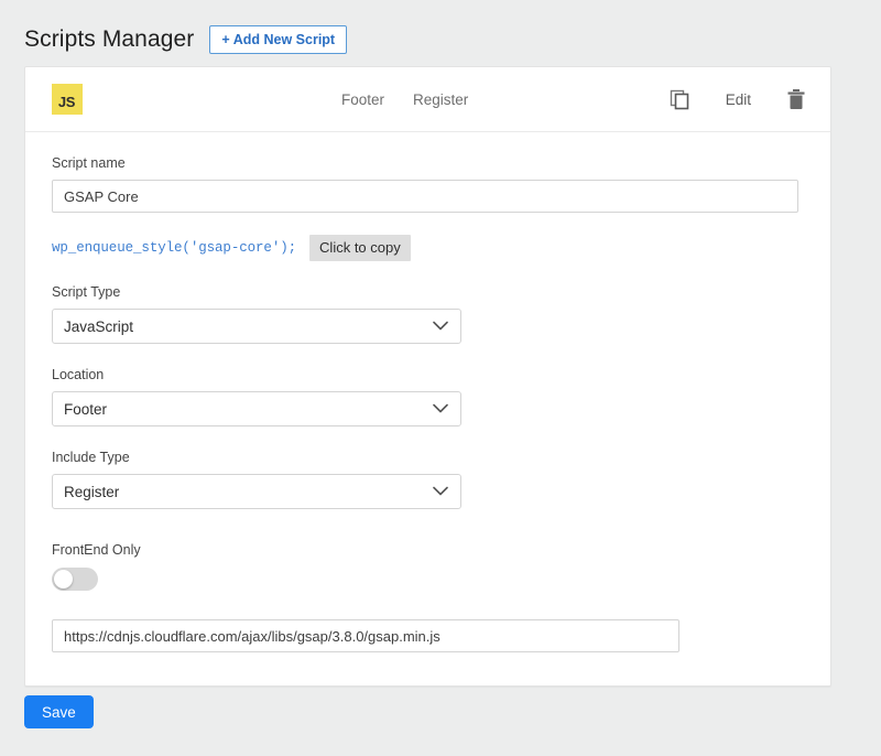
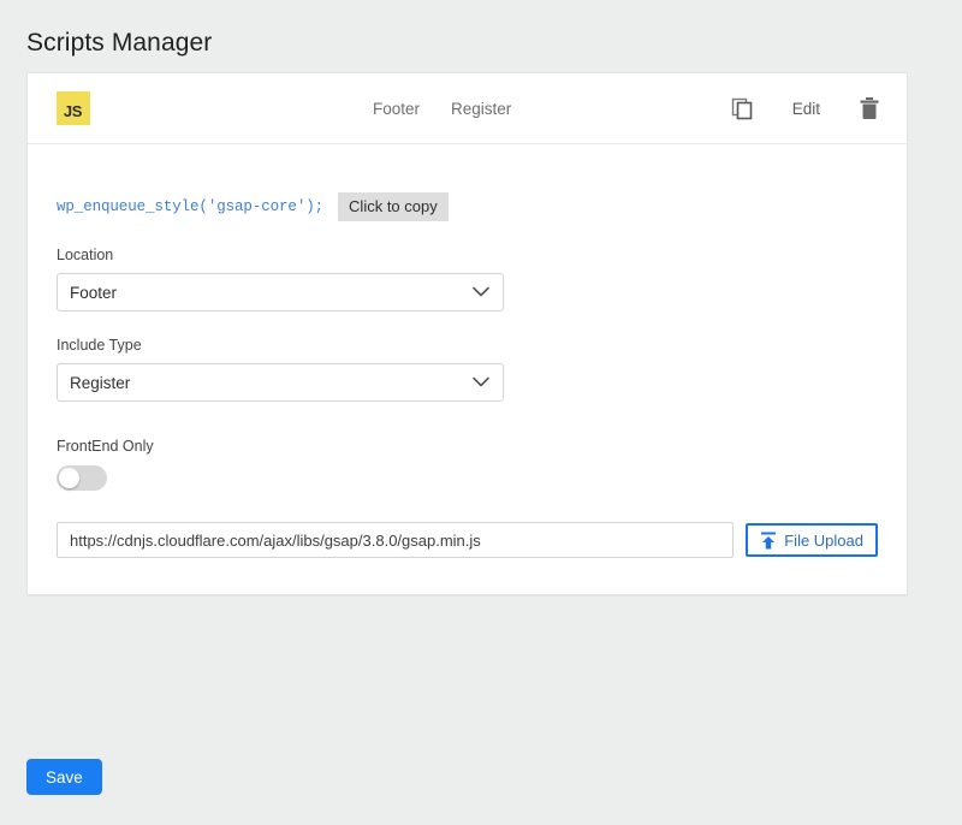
  Scripts Manager
- + Add New Script
  JS
  Footer
  Register
  Edit
- Script name
- GSAP Core
  wp_enqueue_style('gsap-core');
  Click to copy
- Script Type
- JavaScript
  Location
  Footer
  Include Type
  Register
  FrontEnd Only
  https://cdnjs.cloudflare.com/ajax/libs/gsap/3.8.0/gsap.min.js
+ File Upload
  Save
